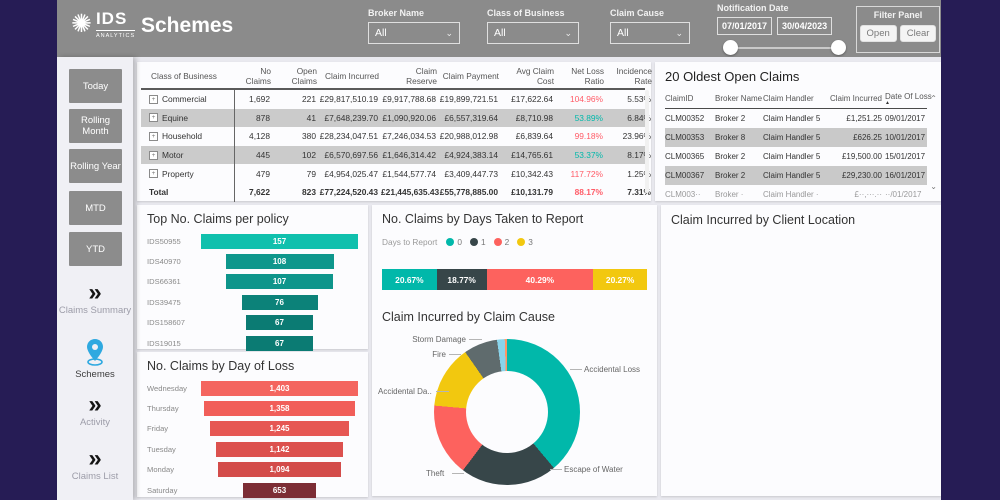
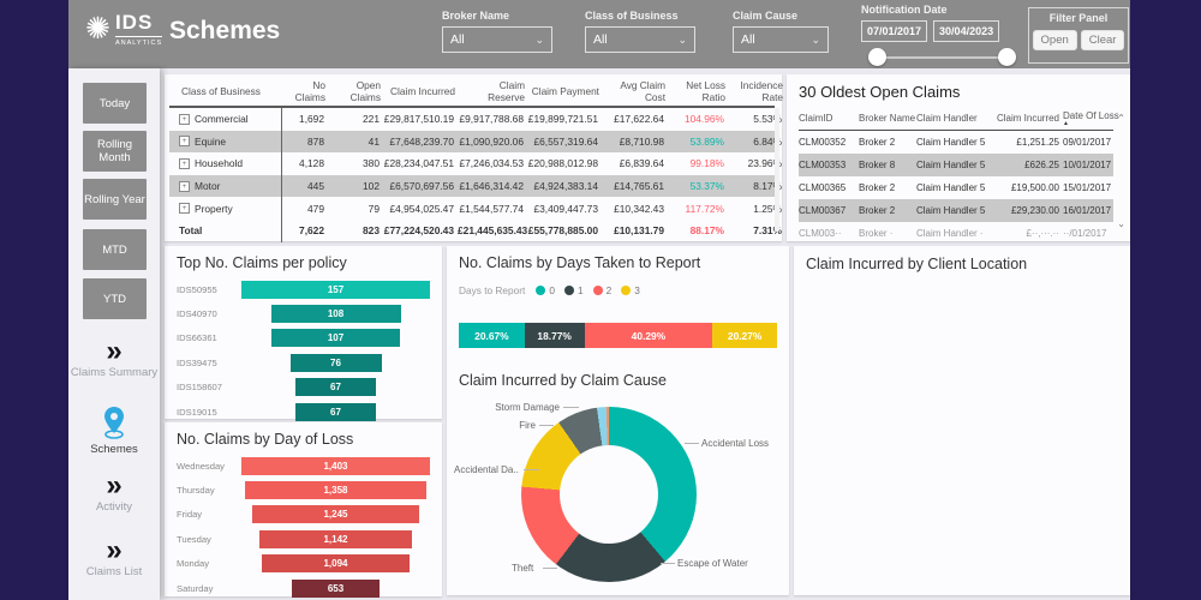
  ✺
  IDS
  Schemes
  Broker Name
  All
  ⌄
  Class of Business
  All
  ⌄
  Claim Cause
  All
  ⌄
  Notification Date
  07/01/2017
  30/04/2023
  Filter Panel
  Open
  Clear
  Today
  Rolling Month
  Rolling Year
  MTD
  YTD
  »
  Claims Summary
  Schemes
  »
  Activity
  »
  Claims List
  Class of Business
  No Claims
  Open Claims
  Claim Incurred
  Claim Reserve
  Claim Payment
  Avg Claim Cost
  Net Loss Ratio
  Incidence Rate
  Commercial
  1,692
  221
  £29,817,510.19
  £9,917,788.68
  £19,899,721.51
  £17,622.64
  104.96%
  5.53
  Equine
  878
  41
  £7,648,239.70
  £1,090,920.06
  £6,557,319.64
  £8,710.98
  53.89%
  6.84
  Household
  4,128
  380
  £28,234,047.51
  £7,246,034.53
  £20,988,012.98
  £6,839.64
  99.18%
  23.96
  Motor
  445
  102
  £6,570,697.56
  £1,646,314.42
  £4,924,383.14
  £14,765.61
  53.37%
  8.17
  Property
  479
  79
  £4,954,025.47
  £1,544,577.74
  £3,409,447.73
  £10,342.43
  117.72%
  1.25
  Total
  7,622
  823
  £77,224,520.43
  £21,445,635.43
  £55,778,885.00
  £10,131.79
  88.17%
  7.31
- 20 Oldest Open Claims
+ 30 Oldest Open Claims
  ClaimID
  Broker Name
  Claim Handler
  Claim Incurred
  Date Of Loss
  CLM00352
  Broker 2
  Claim Handler 5
  £1,251.25
  09/01/2017
  CLM00353
  Broker 8
  Claim Handler 5
  £626.25
  10/01/2017
  CLM00365
  Broker 2
  Claim Handler 5
  £19,500.00
  15/01/2017
  CLM00367
  Broker 2
  Claim Handler 5
  £29,230.00
  16/01/2017
  CLM003··
  Broker ·
  Claim Handler ·
  £··,···.··
  ··/01/2017
  ⌃
  ⌄
  Top No. Claims per policy
  IDS50955
  157
  IDS40970
  108
  IDS66361
  107
  IDS39475
  76
  IDS158607
  67
  IDS19015
  67
  No. Claims by Day of Loss
  Wednesday
  1,403
  Thursday
  1,358
  Friday
  1,245
  Tuesday
  1,142
  Monday
  1,094
  Saturday
  653
  No. Claims by Days Taken to Report
  Days to Report
  0
  1
  2
  3
  20.67%
  18.77%
  40.29%
  20.27%
  Claim Incurred by Claim Cause
  Storm Damage
  Fire
  Accidental Da..
  Theft
  Escape of Water
  Accidental Loss
  Claim Incurred by Client Location
